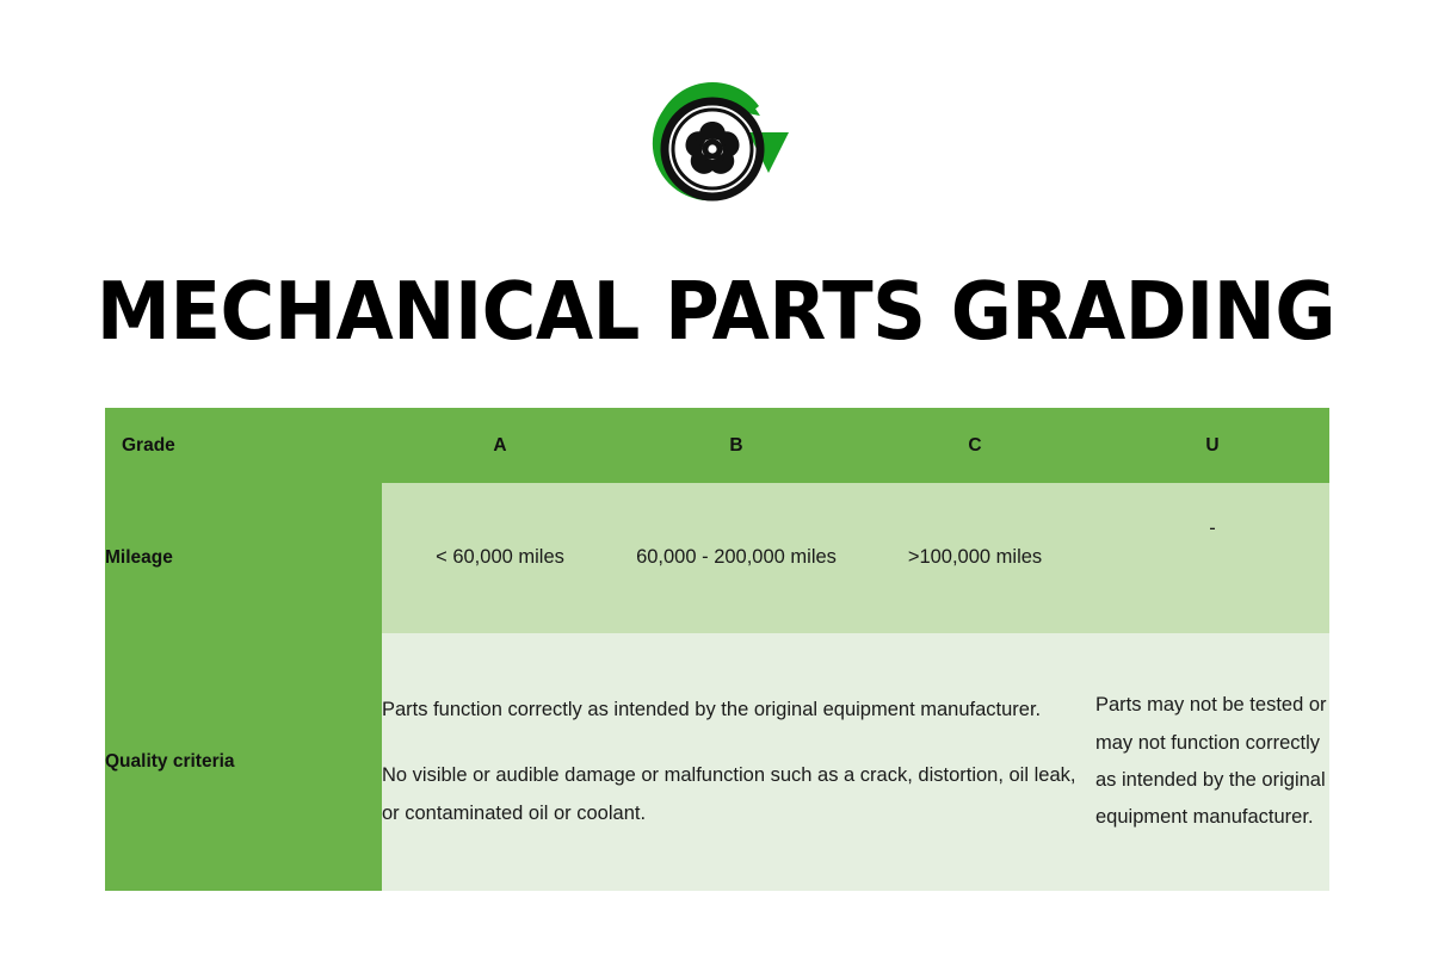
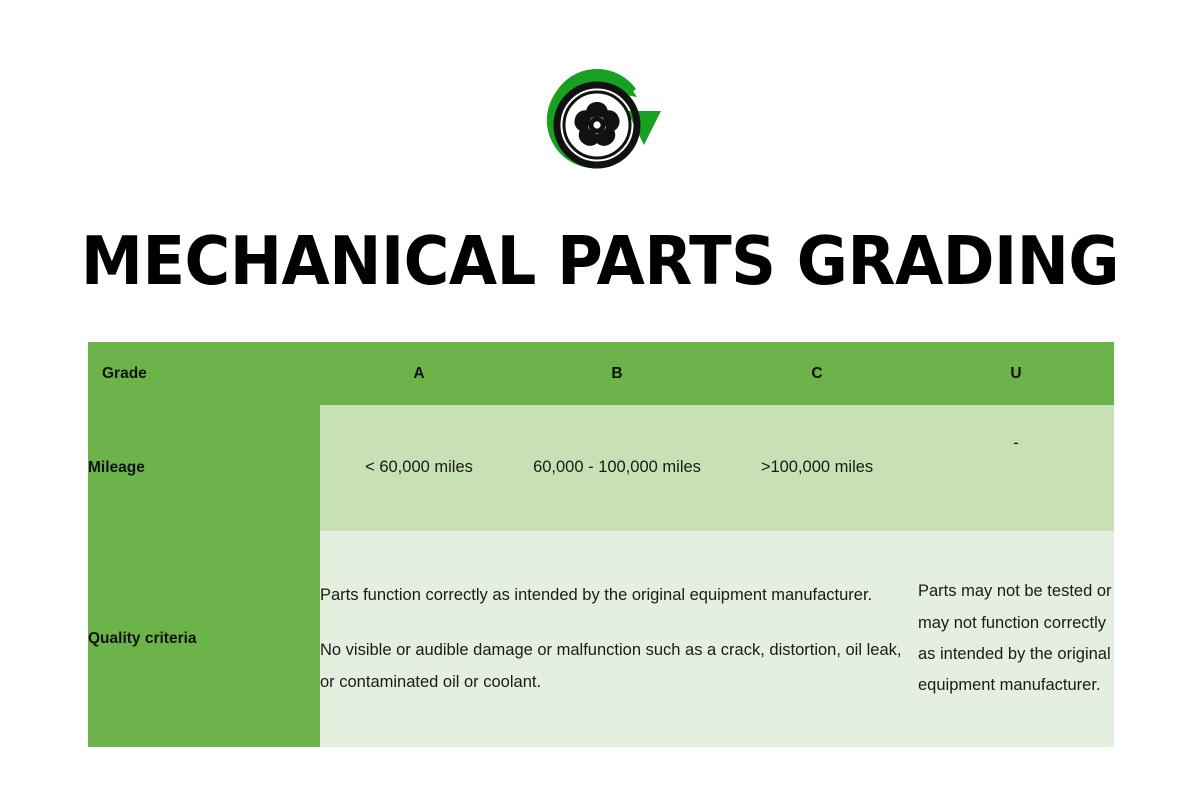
  MECHANICAL PARTS GRADING
  Grade	A	B	C	U
- Mileage	< 60,000 miles	60,000 - 200,000 miles	>100,000 miles	-
+ Mileage	< 60,000 miles	60,000 - 100,000 miles	>100,000 miles	-
  Quality criteria	Parts function correctly as intended by the original equipment manufacturer. No visible or audible damage or malfunction such as a crack, distortion, oil leak, or contaminated oil or coolant.	Parts may not be tested or may not function correctly as intended by the original equipment manufacturer.
